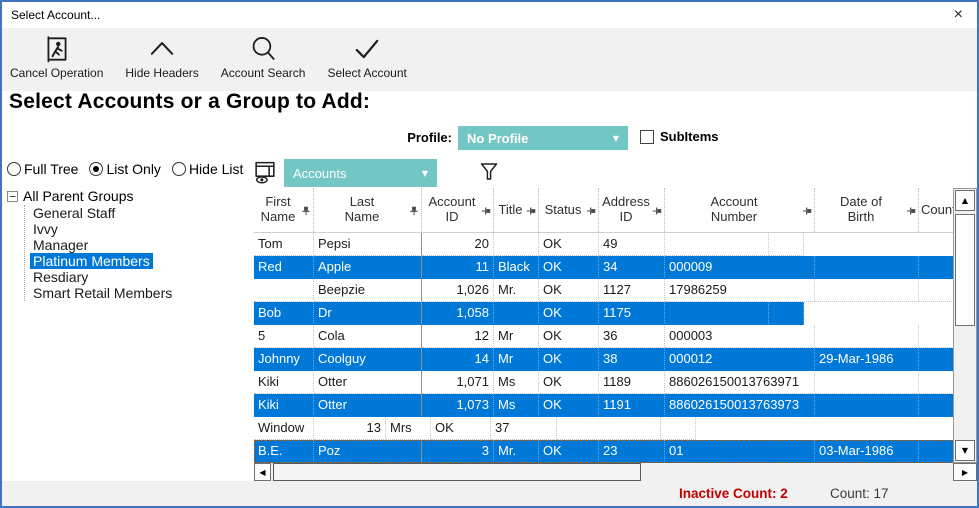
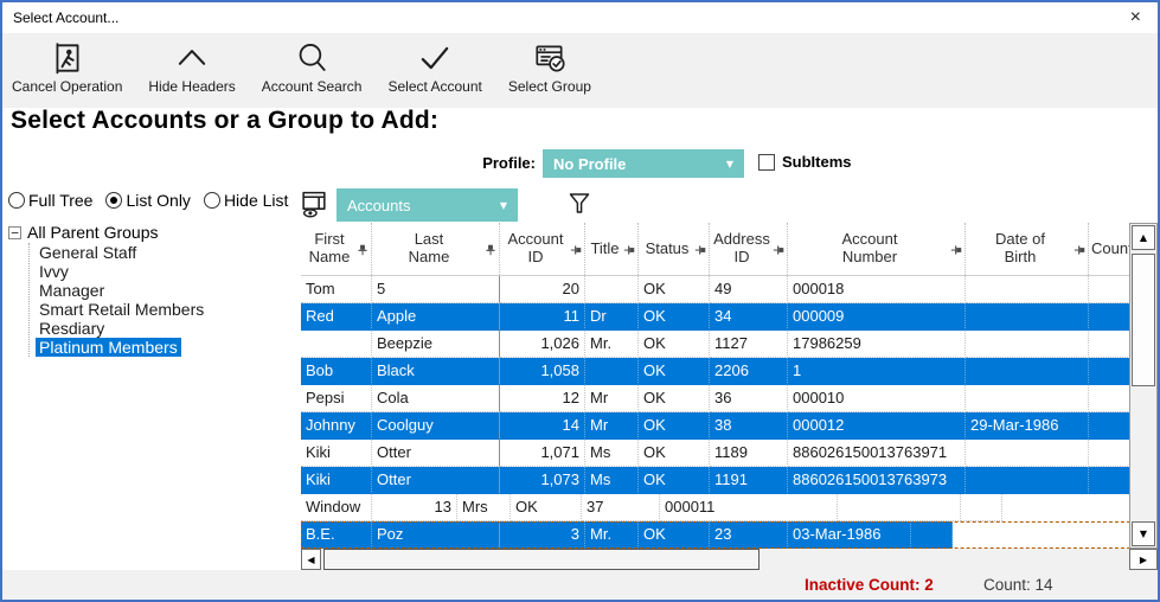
  Select Account...
  ×
  Cancel Operation
  Hide Headers
  Account Search
  Select Account
+ Select Group
  Select Accounts or a Group to Add:
  Profile:
  No Profile
  ▼
  SubItems
  Full Tree
  List Only
  Hide List
  −
  All Parent Groups
  General Staff
  Ivvy
  Manager
- Platinum Members
+ Smart Retail Members
  Resdiary
- Smart Retail Members
+ Platinum Members
  Accounts
  ▼
  First
  Name
  Last
  Name
  Account
  ID
  Title
  Status
  Address
  ID
  Account
  Number
  Date of
  Birth
  Tom
- Pepsi
+ 5
  20
  OK
  49
+ 000018
  Red
  Apple
  11
- Black
+ Dr
  OK
  34
  000009
  Beepzie
  1,026
  Mr.
  OK
  1127
  17986259
  Bob
- Dr
+ Black
  1,058
  OK
- 1175
+ 2206
+ 1
- 5
+ Pepsi
  Cola
  12
  Mr
  OK
  36
- 000003
+ 000010
  Johnny
  Coolguy
  14
  Mr
  OK
  38
  000012
  29-Mar-1986
  Kiki
  Otter
  1,071
  Ms
  OK
  1189
  886026150013763971
  Kiki
  Otter
  1,073
  Ms
  OK
  1191
  886026150013763973
  Window
  13
  Mrs
  OK
  37
+ 000011
  B.E.
  Poz
  3
  Mr.
  OK
  23
- 01
  03-Mar-1986
  ▲
  ▼
  ◀
  ▶
  Inactive Count: 2
- Count: 17
+ Count: 14
